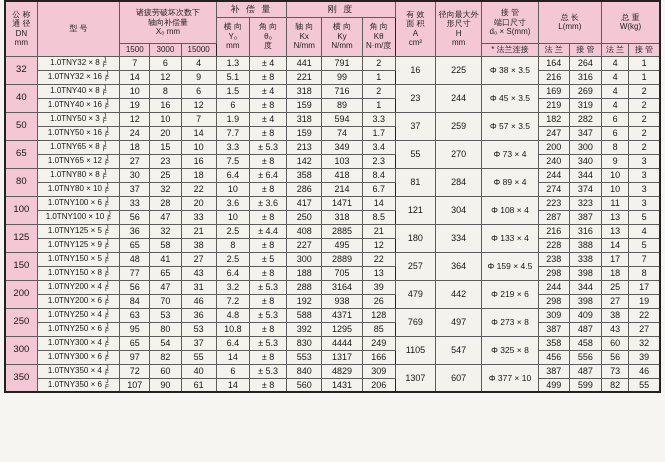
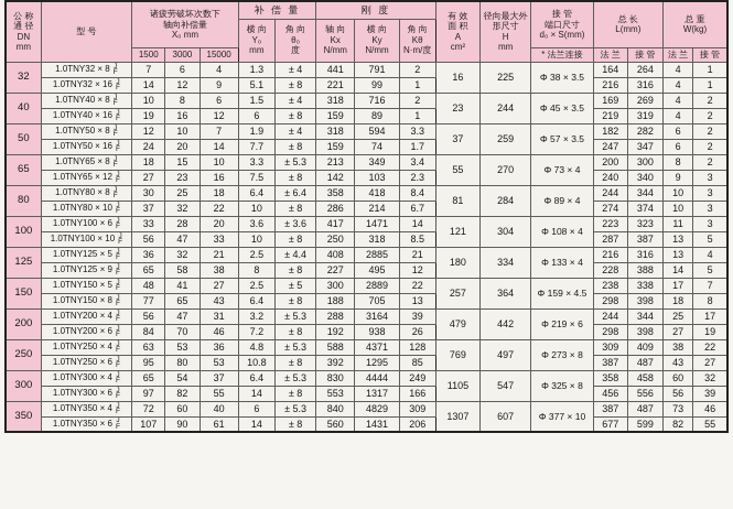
  公 称 通 径 DN mm	型 号	诸疲劳破坏次数下 轴向补偿量 X₀ mm	补 偿 量	刚 度	有 效 面 积 A cm²	径向最大外 形尺寸 H mm	接 管 端口尺寸 d₀ × S(mm)	总 长 L(mm)	总 重 W(kg)
  横 向 Y₀ mm	角 向 θ₀ 度	轴 向 Kx N/mm	横 向 Ky N/mm	角 向 Kθ N·m/度
  1500	3000	15000	* 法兰连接	法 兰	接 管	法 兰	接 管
  32	1.0TNY32 × 8	7	6	4	1.3	± 4	441	791	2	16	225	Φ 38 × 3.5	164	264	4	1
  1.0TNY32 × 16	14	12	9	5.1	± 8	221	99	1	216	316	4	1
  40	1.0TNY40 × 8	10	8	6	1.5	± 4	318	716	2	23	244	Φ 45 × 3.5	169	269	4	2
  1.0TNY40 × 16	19	16	12	6	± 8	159	89	1	219	319	4	2
- 50	1.0TNY50 × 3	12	10	7	1.9	± 4	318	594	3.3	37	259	Φ 57 × 3.5	182	282	6	2
+ 50	1.0TNY50 × 8	12	10	7	1.9	± 4	318	594	3.3	37	259	Φ 57 × 3.5	182	282	6	2
  1.0TNY50 × 16	24	20	14	7.7	± 8	159	74	1.7	247	347	6	2
  65	1.0TNY65 × 8	18	15	10	3.3	± 5.3	213	349	3.4	55	270	Φ 73 × 4	200	300	8	2
  1.0TNY65 × 12	27	23	16	7.5	± 8	142	103	2.3	240	340	9	3
  80	1.0TNY80 × 8	30	25	18	6.4	± 6.4	358	418	8.4	81	284	Φ 89 × 4	244	344	10	3
  1.0TNY80 × 10	37	32	22	10	± 8	286	214	6.7	274	374	10	3
  100	1.0TNY100 × 6	33	28	20	3.6	± 3.6	417	1471	14	121	304	Φ 108 × 4	223	323	11	3
  1.0TNY100 × 10	56	47	33	10	± 8	250	318	8.5	287	387	13	5
  125	1.0TNY125 × 5	36	32	21	2.5	± 4.4	408	2885	21	180	334	Φ 133 × 4	216	316	13	4
  1.0TNY125 × 9	65	58	38	8	± 8	227	495	12	228	388	14	5
  150	1.0TNY150 × 5	48	41	27	2.5	± 5	300	2889	22	257	364	Φ 159 × 4.5	238	338	17	7
  1.0TNY150 × 8	77	65	43	6.4	± 8	188	705	13	298	398	18	8
  200	1.0TNY200 × 4	56	47	31	3.2	± 5.3	288	3164	39	479	442	Φ 219 × 6	244	344	25	17
  1.0TNY200 × 6	84	70	46	7.2	± 8	192	938	26	298	398	27	19
  250	1.0TNY250 × 4	63	53	36	4.8	± 5.3	588	4371	128	769	497	Φ 273 × 8	309	409	38	22
  1.0TNY250 × 6	95	80	53	10.8	± 8	392	1295	85	387	487	43	27
  300	1.0TNY300 × 4	65	54	37	6.4	± 5.3	830	4444	249	1105	547	Φ 325 × 8	358	458	60	32
  1.0TNY300 × 6	97	82	55	14	± 8	553	1317	166	456	556	56	39
  350	1.0TNY350 × 4	72	60	40	6	± 5.3	840	4829	309	1307	607	Φ 377 × 10	387	487	73	46
- 1.0TNY350 × 6	107	90	61	14	± 8	560	1431	206	499	599	82	55
+ 1.0TNY350 × 6	107	90	61	14	± 8	560	1431	206	677	599	82	55
